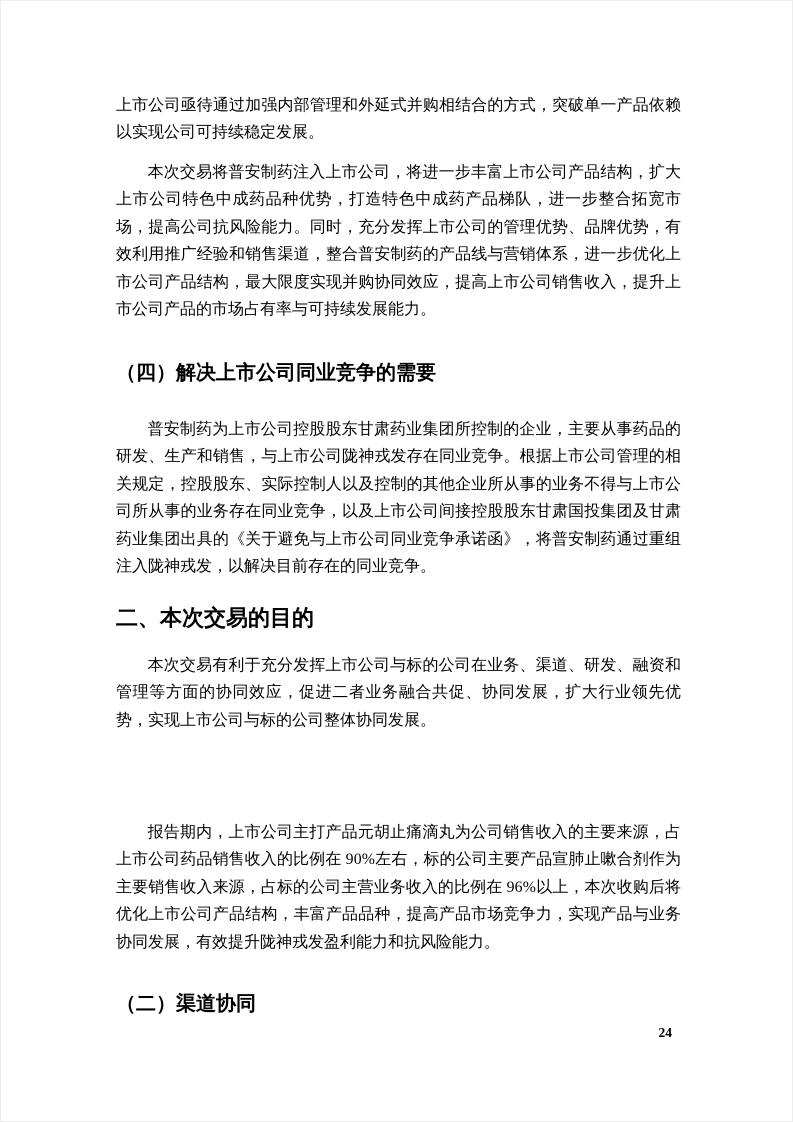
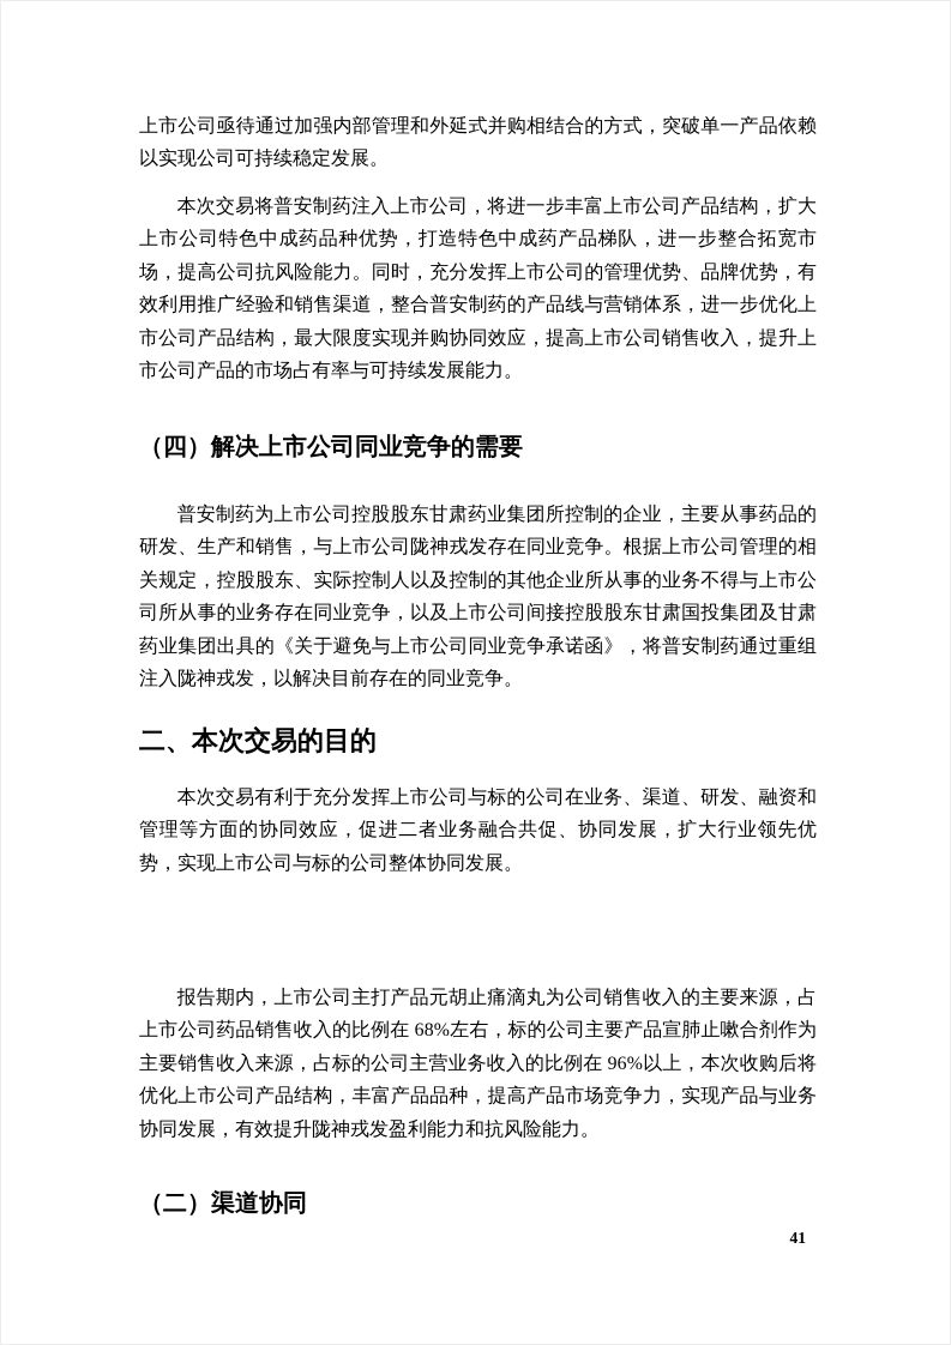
  上市公司亟待通过加强内部管理和外延式并购相结合的方式，突破单一产品依赖以实现公司可持续稳定发展。
  本次交易将普安制药注入上市公司，将进一步丰富上市公司产品结构，扩大上市公司特色中成药品种优势，打造特色中成药产品梯队，进一步整合拓宽市场，提高公司抗风险能力。同时，充分发挥上市公司的管理优势、品牌优势，有效利用推广经验和销售渠道，整合普安制药的产品线与营销体系，进一步优化上市公司产品结构，最大限度实现并购协同效应，提高上市公司销售收入，提升上市公司产品的市场占有率与可持续发展能力。
  （四）解决上市公司同业竞争的需要
  普安制药为上市公司控股股东甘肃药业集团所控制的企业，主要从事药品的研发、生产和销售，与上市公司陇神戎发存在同业竞争。根据上市公司管理的相关规定，控股股东、实际控制人以及控制的其他企业所从事的业务不得与上市公司所从事的业务存在同业竞争，以及上市公司间接控股股东甘肃国投集团及甘肃药业集团出具的《关于避免与上市公司同业竞争承诺函》，将普安制药通过重组注入陇神戎发，以解决目前存在的同业竞争。
  二、本次交易的目的
  本次交易有利于充分发挥上市公司与标的公司在业务、渠道、研发、融资和管理等方面的协同效应，促进二者业务融合共促、协同发展，扩大行业领先优势，实现上市公司与标的公司整体协同发展。
- 报告期内，上市公司主打产品元胡止痛滴丸为公司销售收入的主要来源，占上市公司药品销售收入的比例在 90%左右，标的公司主要产品宣肺止嗽合剂作为主要销售收入来源，占标的公司主营业务收入的比例在 96%以上，本次收购后将优化上市公司产品结构，丰富产品品种，提高产品市场竞争力，实现产品与业务协同发展，有效提升陇神戎发盈利能力和抗风险能力。
+ 报告期内，上市公司主打产品元胡止痛滴丸为公司销售收入的主要来源，占上市公司药品销售收入的比例在 68%左右，标的公司主要产品宣肺止嗽合剂作为主要销售收入来源，占标的公司主营业务收入的比例在 96%以上，本次收购后将优化上市公司产品结构，丰富产品品种，提高产品市场竞争力，实现产品与业务协同发展，有效提升陇神戎发盈利能力和抗风险能力。
  （二）渠道协同
- 24
+ 41
